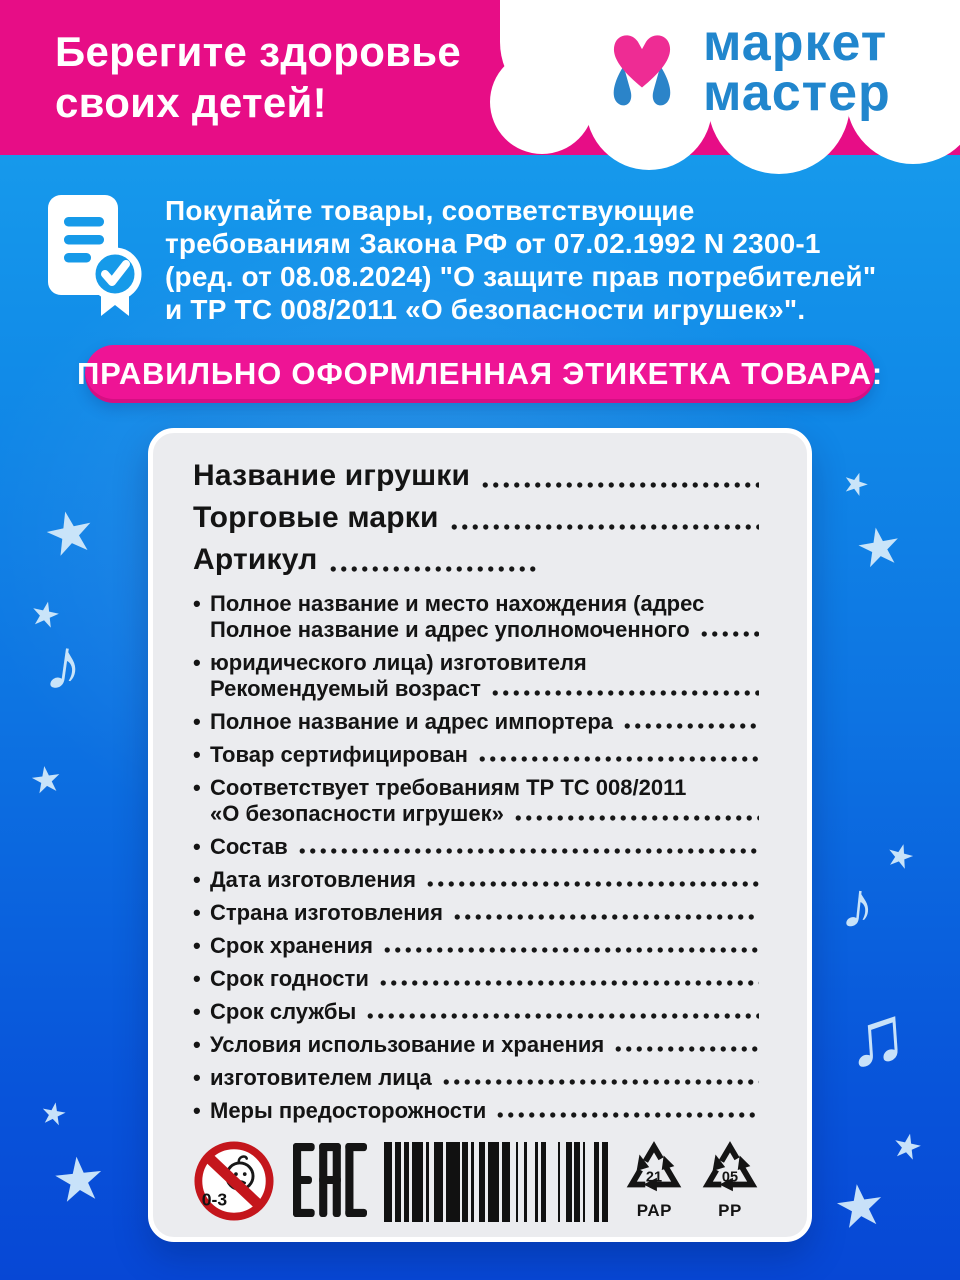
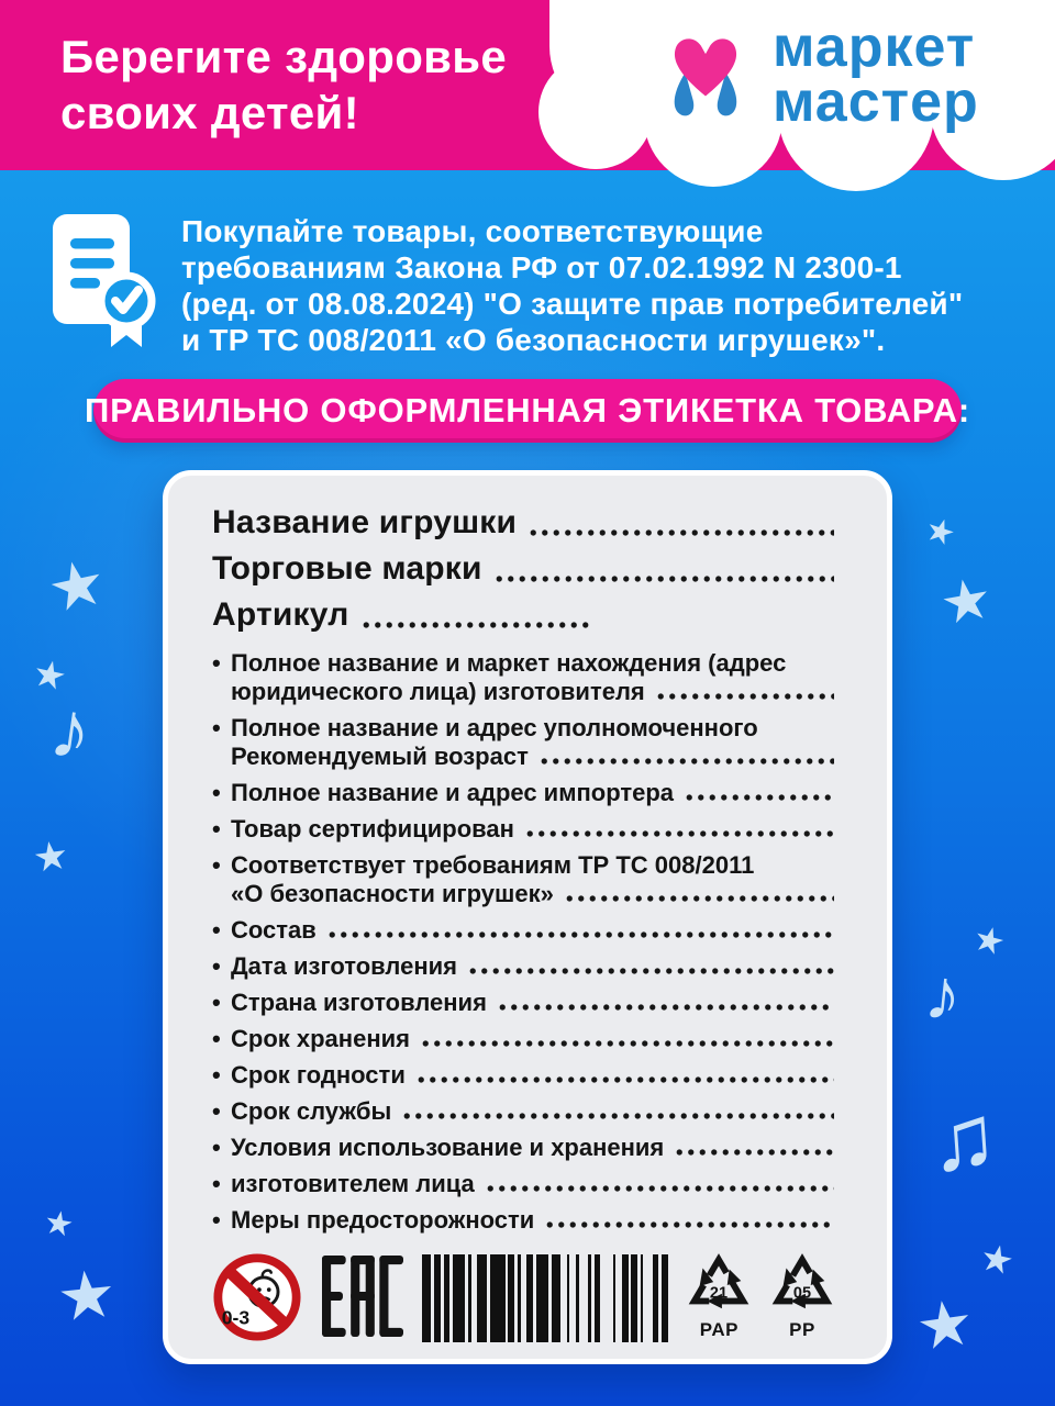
  Берегите здоровье
  своих детей!
  маркет
  мастер
  Покупайте товары, соответствующие
  требованиям Закона РФ от 07.02.1992 N 2300-1
  (ред. от 08.08.2024) "О защите прав потребителей"
  и ТР ТС 008/2011 «О безопасности игрушек»".
  ПРАВИЛЬНО ОФОРМЛЕННАЯ ЭТИКЕТКА ТОВАРА:
  Название игрушки
  Торговые марки
  Артикул
  •
- Полное название и место нахождения (адрес
+ Полное название и маркет нахождения (адрес
- Полное название и адрес уполномоченного
+ юридического лица) изготовителя
  •
- юридического лица) изготовителя
+ Полное название и адрес уполномоченного
  Рекомендуемый возраст
  •
  Полное название и адрес импортера
  •
  Товар сертифицирован
  •
  Соответствует требованиям ТР ТС 008/2011
  «О безопасности игрушек»
  •
  Состав
  •
  Дата изготовления
  •
  Страна изготовления
  •
  Срок хранения
  •
  Срок годности
  •
  Срок службы
  •
  Условия использование и хранения
  •
  изготовителем лица
  •
  Меры предосторожности
  0-3
  21
  PAP
  05
  PP
